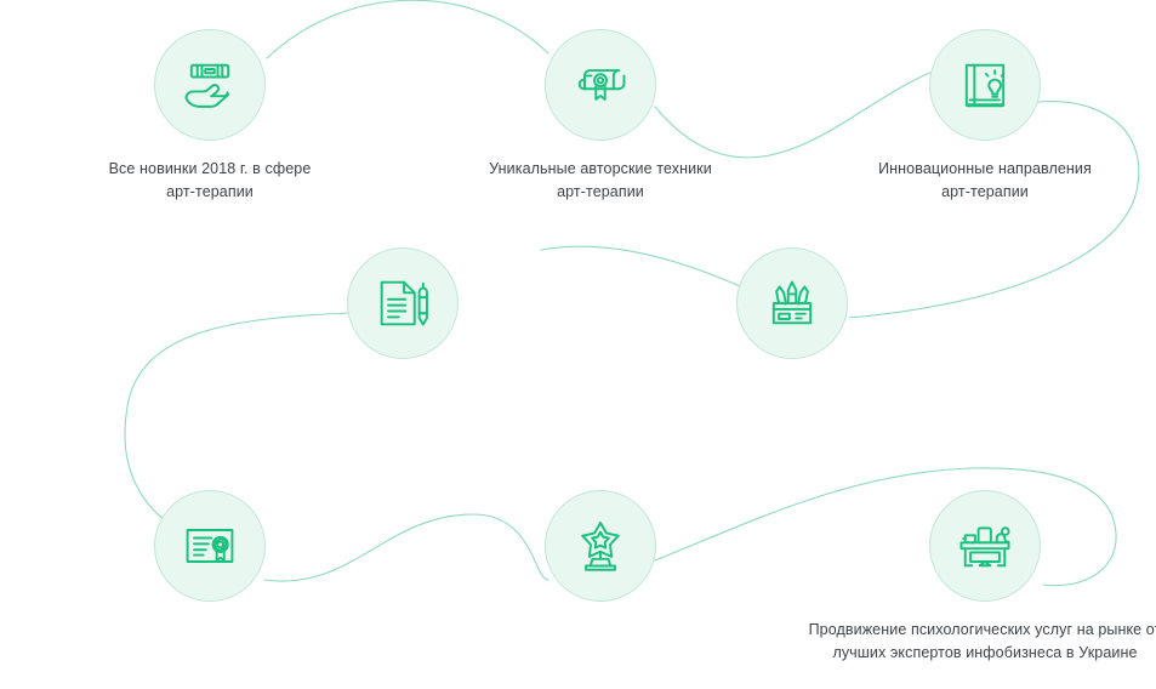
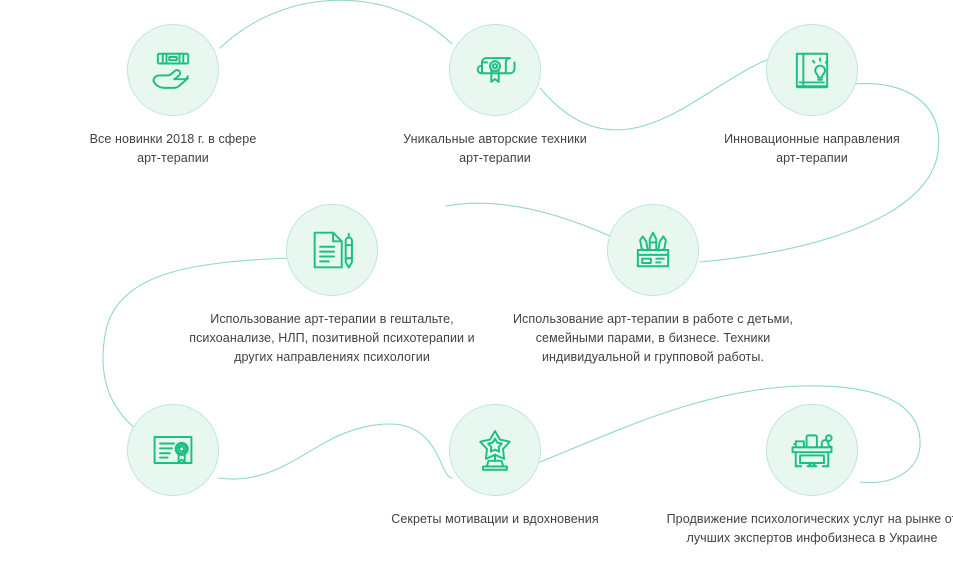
  Все новинки 2018 г. в сфере
  арт-терапии
  Уникальные авторские техники
  арт-терапии
  Инновационные направления
  арт-терапии
+ Использование арт-терапии в гештальте,
+ психоанализе, НЛП, позитивной психотерапии и
+ других направлениях психологии
+ Использование арт-терапии в работе с детьми,
+ семейными парами, в бизнесе. Техники
+ индивидуальной и групповой работы.
+ Секреты мотивации и вдохновения
  Продвижение психологических услуг на рынке о
  лучших экспертов инфобизнеса в Украине
